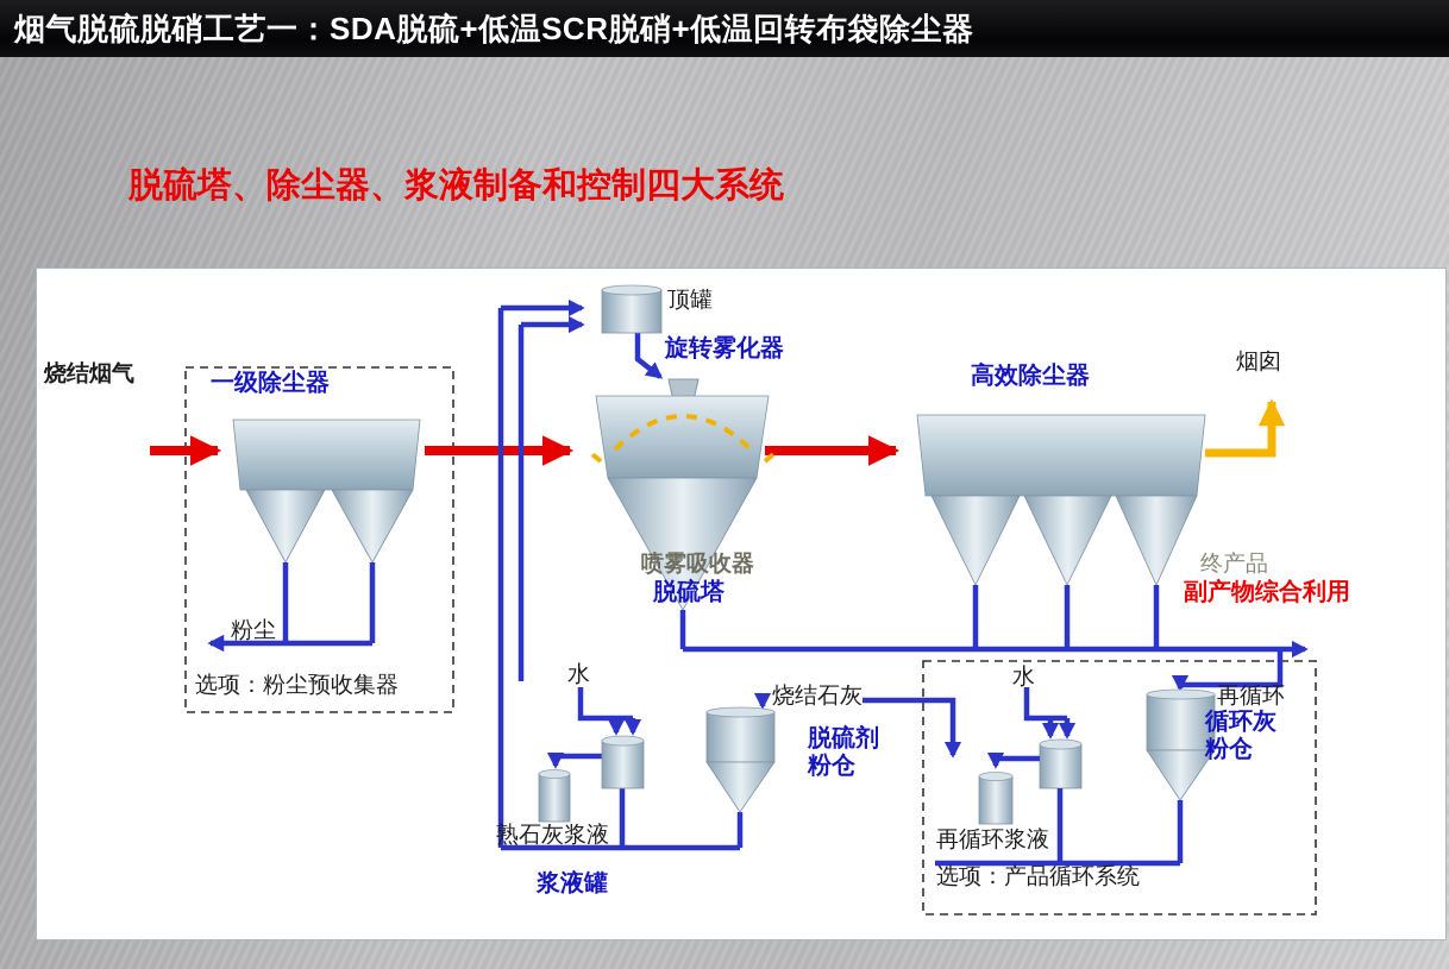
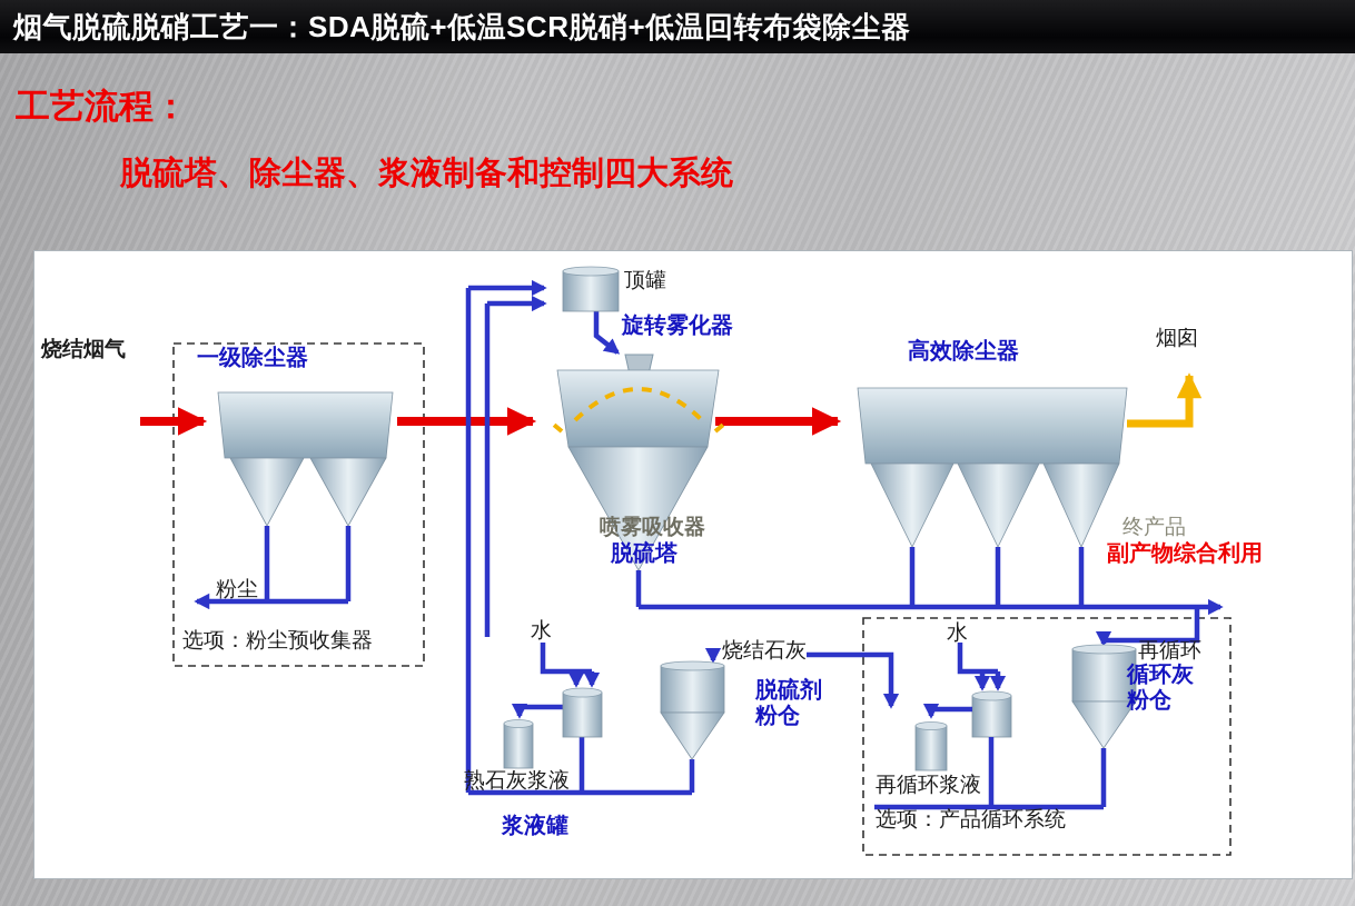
  烟气脱硫脱硝工艺一：SDA脱硫+低温SCR脱硝+低温回转布袋除尘器
+ 工艺流程：
  脱硫塔、除尘器、浆液制备和控制四大系统
  烧结烟气
  一级除尘器
  粉尘
  选项：粉尘预收集器
  顶罐
  旋转雾化器
  喷雾吸收器
  脱硫塔
  高效除尘器
  烟囱
  终产品
  副产物综合利用
  水
  烧结石灰
  脱硫剂
  粉仓
  熟石灰浆液
  浆液罐
  水
  再循环
  循环灰
  粉仓
  再循环浆液
  选项：产品循环系统
